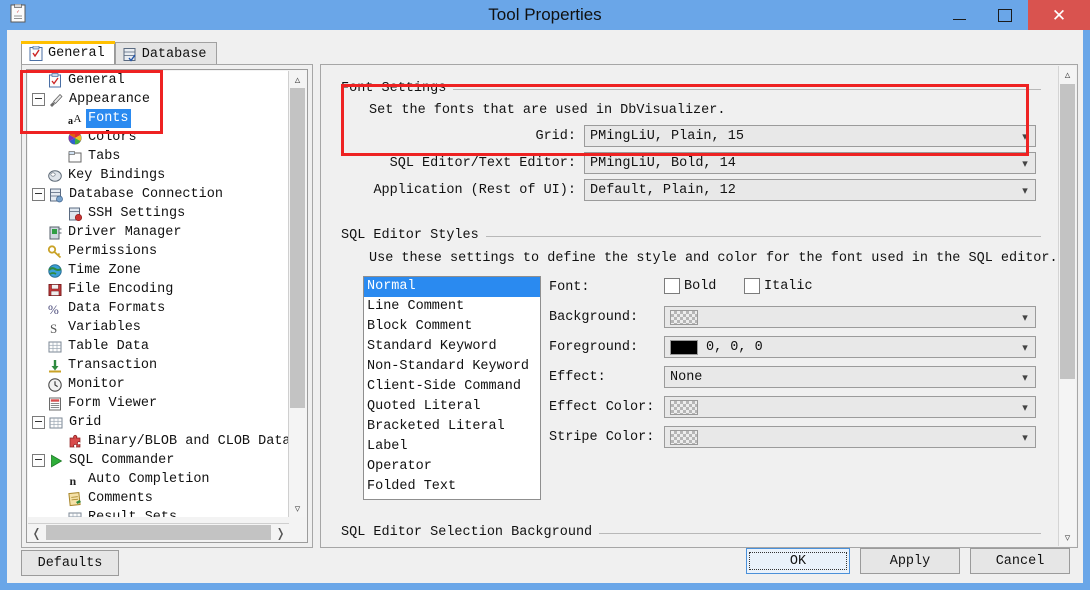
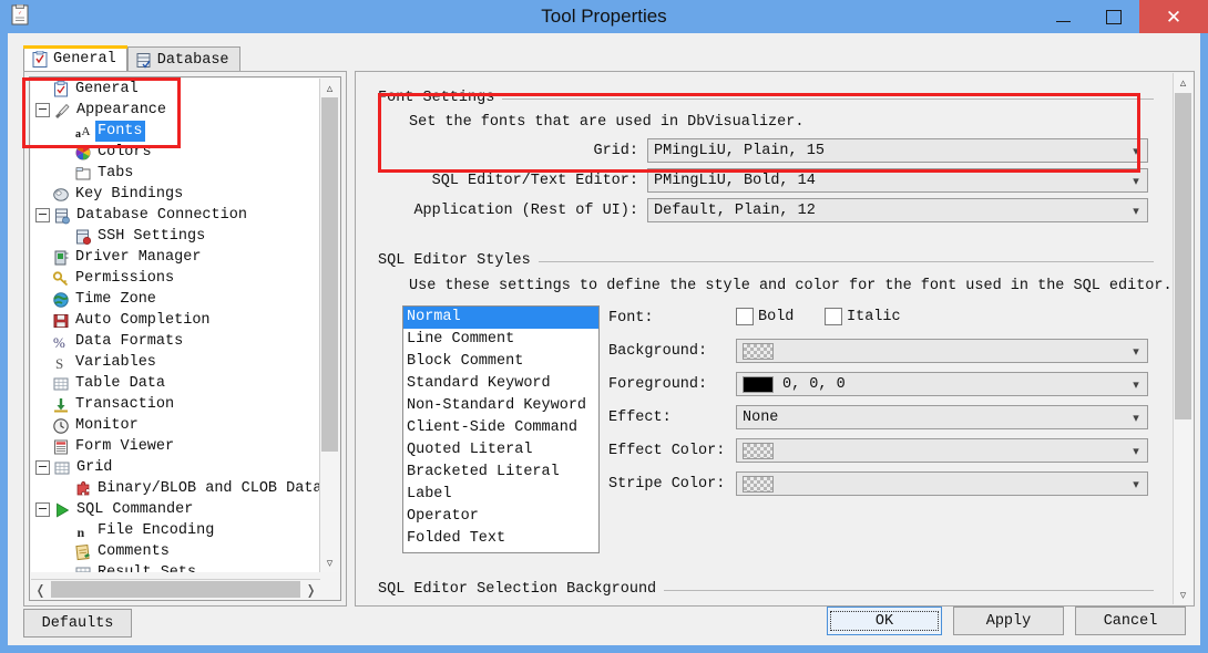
  Tool Properties
  ✕
  General
  Database
  General
  Appearance
  a
  A
  Fonts
  Colors
  Tabs
  Key Bindings
  Database Connection
  SSH Settings
  Driver Manager
  Permissions
  Time Zone
- File Encoding
+ Auto Completion
  %
  Data Formats
  S
  Variables
  Table Data
  Transaction
  Monitor
  Form Viewer
  Grid
  Binary/BLOB and CLOB Data
  SQL Commander
  n
- Auto Completion
+ File Encoding
  Comments
  ▵
  ▿
  ❬
  ❭
  Font Settings
  Set the fonts that are used in DbVisualizer.
  Grid:
  PMingLiU, Plain, 15
  ▾
  SQL Editor/Text Editor:
  PMingLiU, Bold, 14
  ▾
  Application (Rest of UI):
  Default, Plain, 12
  ▾
  SQL Editor Styles
  Use these settings to define the style and color for the font used in the SQL editor.
  Normal
  Line Comment
  Block Comment
  Standard Keyword
  Non-Standard Keyword
  Client-Side Command
  Quoted Literal
  Bracketed Literal
  Label
  Operator
  Folded Text
  Font:
  Bold
  Italic
  Background:
  ▾
  Foreground:
  0, 0, 0
  ▾
  Effect:
  None
  ▾
  Effect Color:
  ▾
  Stripe Color:
  ▾
  SQL Editor Selection Background
  ▵
  ▿
  Defaults
  OK
  Apply
  Cancel
